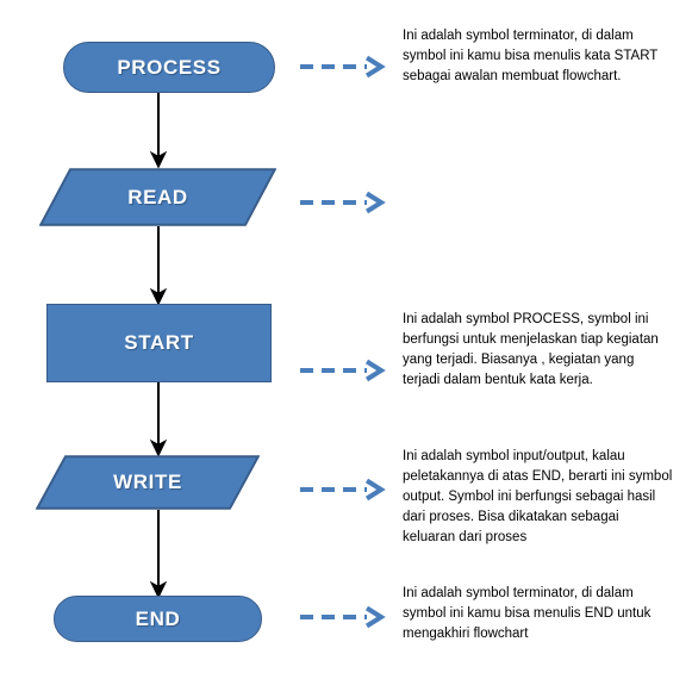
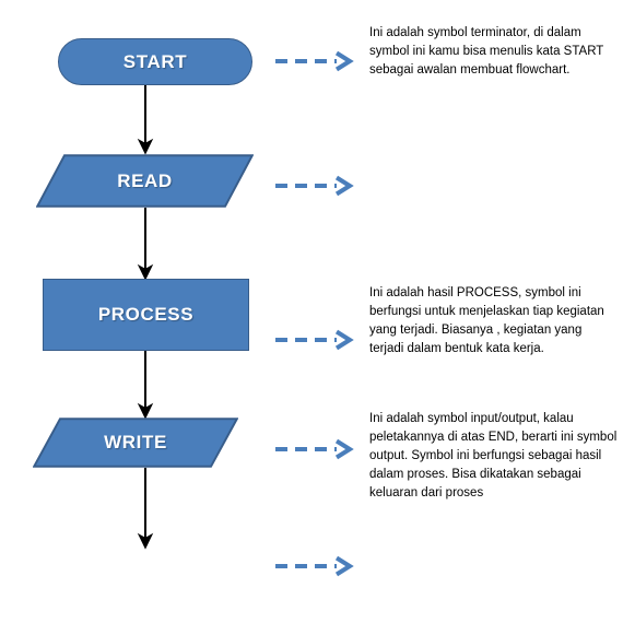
- PROCESS
+ START
  READ
- START
+ PROCESS
  WRITE
- END
  Ini adalah symbol terminator, di dalam symbol ini kamu bisa menulis kata START sebagai awalan membuat flowchart.
- Ini adalah symbol PROCESS, symbol ini berfungsi untuk menjelaskan tiap kegiatan yang terjadi. Biasanya , kegiatan yang terjadi dalam bentuk kata kerja.
+ Ini adalah hasil PROCESS, symbol ini berfungsi untuk menjelaskan tiap kegiatan yang terjadi. Biasanya , kegiatan yang terjadi dalam bentuk kata kerja.
- Ini adalah symbol input/output, kalau peletakannya di atas END, berarti ini symbol output. Symbol ini berfungsi sebagai hasil dari proses. Bisa dikatakan sebagai keluaran dari proses
+ Ini adalah symbol input/output, kalau peletakannya di atas END, berarti ini symbol output. Symbol ini berfungsi sebagai hasil dalam proses. Bisa dikatakan sebagai keluaran dari proses
- Ini adalah symbol terminator, di dalam symbol ini kamu bisa menulis END untuk mengakhiri flowchart
